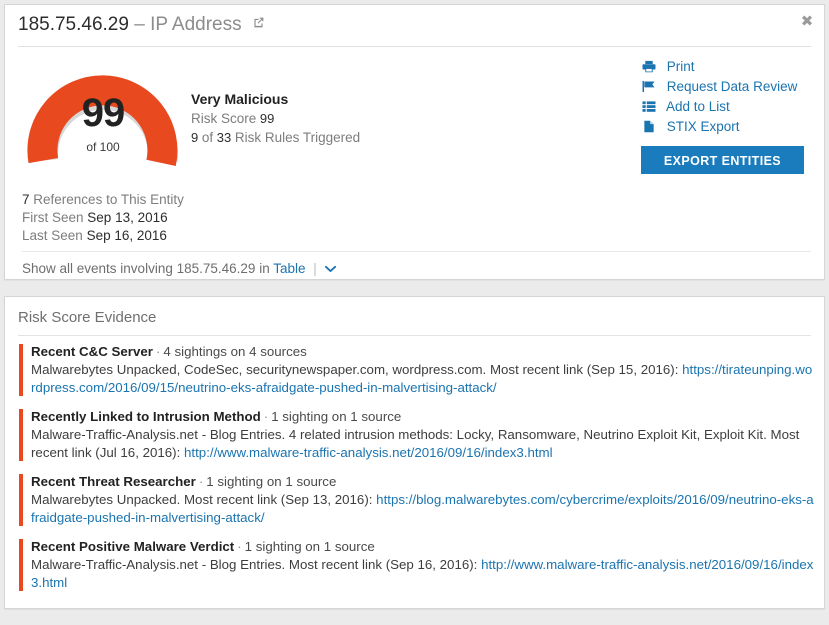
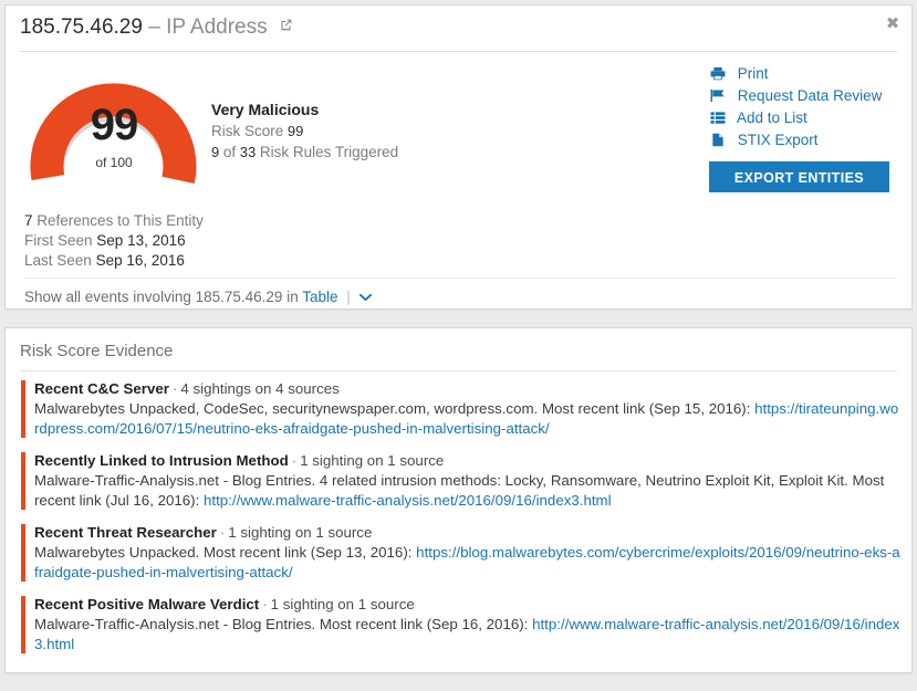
  185.75.46.29 – IP Address
  ✖
  99
  of 100
  Very Malicious
  Risk Score 99
  9 of 33 Risk Rules Triggered
  Print
  Request Data Review
  Add to List
  STIX Export
  EXPORT ENTITIES
  7 References to This Entity
  First Seen Sep 13, 2016
  Last Seen Sep 16, 2016
  Show all events involving 185.75.46.29 in Table |
  Risk Score Evidence
  Recent C&C Server · 4 sightings on 4 sources
- Malwarebytes Unpacked, CodeSec, securitynewspaper.com, wordpress.com. Most recent link (Sep 15, 2016): https://tirateunping.wordpress.com/2016/09/15/neutrino-eks-afraidgate-pushed-in-malvertising-attack/
+ Malwarebytes Unpacked, CodeSec, securitynewspaper.com, wordpress.com. Most recent link (Sep 15, 2016): https://tirateunping.wordpress.com/2016/07/15/neutrino-eks-afraidgate-pushed-in-malvertising-attack/
  Recently Linked to Intrusion Method · 1 sighting on 1 source
  Malware-Traffic-Analysis.net - Blog Entries. 4 related intrusion methods: Locky, Ransomware, Neutrino Exploit Kit, Exploit Kit. Most recent link (Jul 16, 2016): http://www.malware-traffic-analysis.net/2016/09/16/index3.html
  Recent Threat Researcher · 1 sighting on 1 source
  Malwarebytes Unpacked. Most recent link (Sep 13, 2016): https://blog.malwarebytes.com/cybercrime/exploits/2016/09/neutrino-eks-afraidgate-pushed-in-malvertising-attack/
  Recent Positive Malware Verdict · 1 sighting on 1 source
  Malware-Traffic-Analysis.net - Blog Entries. Most recent link (Sep 16, 2016): http://www.malware-traffic-analysis.net/2016/09/16/index3.html
